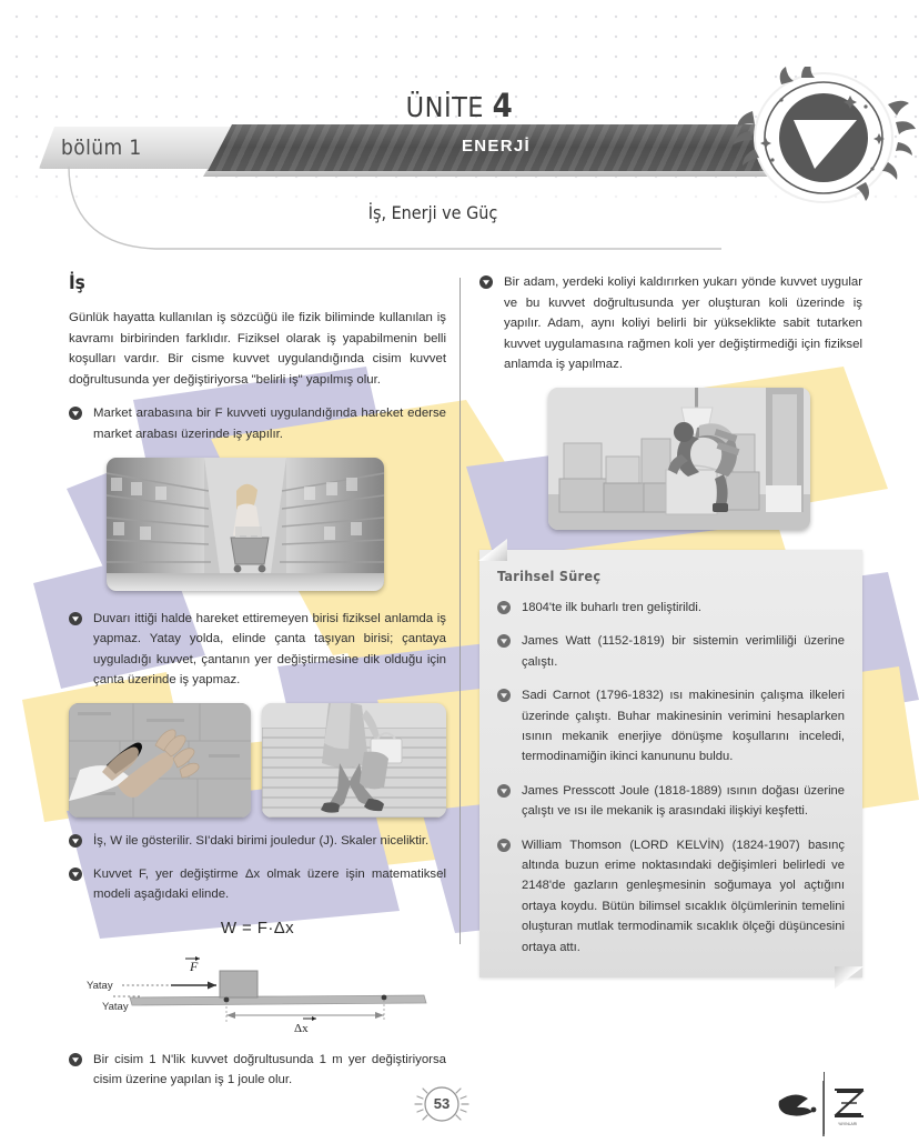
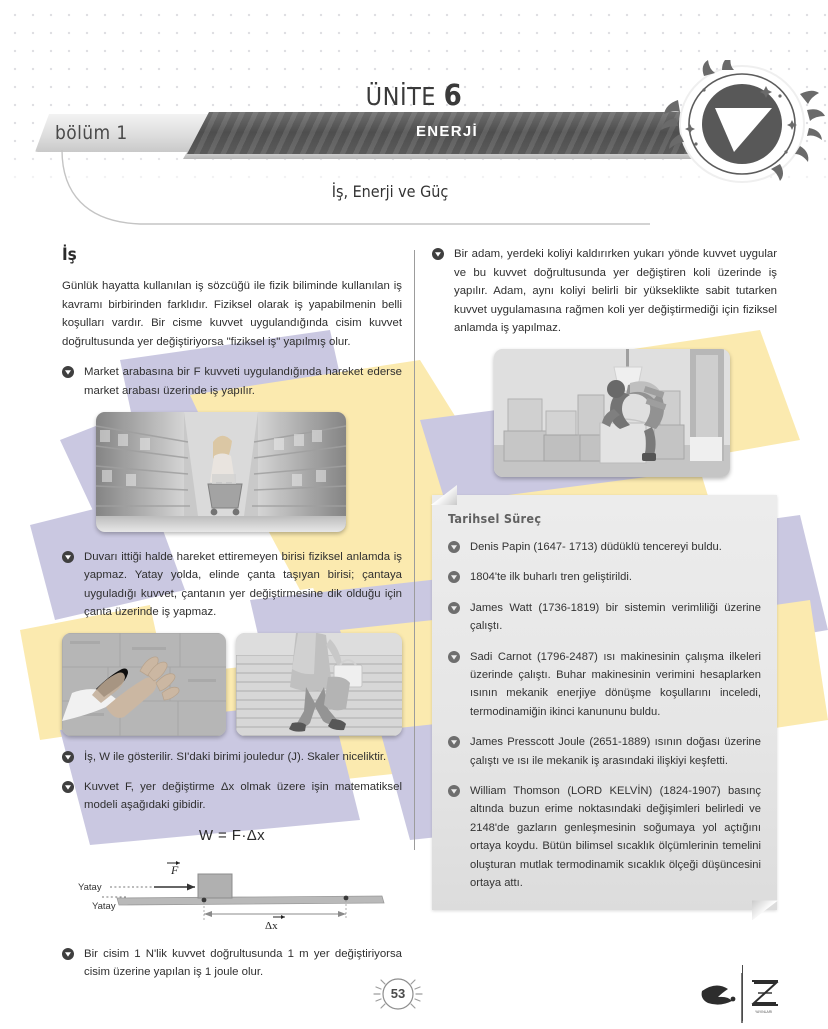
- ÜNİTE 4
+ ÜNİTE 6
  bölüm 1
  ENERJİ
  İş, Enerji ve Güç
  İş
- Günlük hayatta kullanılan iş sözcüğü ile fizik biliminde kullanılan iş kavramı birbirinden farklıdır. Fiziksel olarak iş yapabilmenin belli koşulları vardır. Bir cisme kuvvet uygulandığında cisim kuvvet doğrultusunda yer değiştiriyorsa "belirli iş" yapılmış olur.
+ Günlük hayatta kullanılan iş sözcüğü ile fizik biliminde kullanılan iş kavramı birbirinden farklıdır. Fiziksel olarak iş yapabilmenin belli koşulları vardır. Bir cisme kuvvet uygulandığında cisim kuvvet doğrultusunda yer değiştiriyorsa "fiziksel iş" yapılmış olur.
  Market arabasına bir F kuvveti uygulandığında hareket ederse market arabası üzerinde iş yapılır.
  Duvarı ittiği halde hareket ettiremeyen birisi fiziksel anlamda iş yapmaz. Yatay yolda, elinde çanta taşıyan birisi; çantaya uyguladığı kuvvet, çantanın yer değiştirmesine dik olduğu için çanta üzerinde iş yapmaz.
  İş, W ile gösterilir. SI'daki birimi jouledur (J). Skaler niceliktir.
- Kuvvet F, yer değiştirme Δx olmak üzere işin matematiksel modeli aşağıdaki elinde.
+ Kuvvet F, yer değiştirme Δx olmak üzere işin matematiksel modeli aşağıdaki gibidir.
  W = F·Δx
  F
  Yatay
  Yatay
  Δx
  Bir cisim 1 N'lik kuvvet doğrultusunda 1 m yer değiştiriyorsa cisim üzerine yapılan iş 1 joule olur.
- Bir adam, yerdeki koliyi kaldırırken yukarı yönde kuvvet uygular ve bu kuvvet doğrultusunda yer oluşturan koli üzerinde iş yapılır. Adam, aynı koliyi belirli bir yükseklikte sabit tutarken kuvvet uygulamasına rağmen koli yer değiştirmediği için fiziksel anlamda iş yapılmaz.
+ Bir adam, yerdeki koliyi kaldırırken yukarı yönde kuvvet uygular ve bu kuvvet doğrultusunda yer değiştiren koli üzerinde iş yapılır. Adam, aynı koliyi belirli bir yükseklikte sabit tutarken kuvvet uygulamasına rağmen koli yer değiştirmediği için fiziksel anlamda iş yapılmaz.
  Tarihsel Süreç
+ Denis Papin (1647- 1713) düdüklü tencereyi buldu.
  1804'te ilk buharlı tren geliştirildi.
- James Watt (1152-1819) bir sistemin verimliliği üzerine çalıştı.
+ James Watt (1736-1819) bir sistemin verimliliği üzerine çalıştı.
- Sadi Carnot (1796-1832) ısı makinesinin çalışma ilkeleri üzerinde çalıştı. Buhar makinesinin verimini hesaplarken ısının mekanik enerjiye dönüşme koşullarını inceledi, termodinamiğin ikinci kanununu buldu.
+ Sadi Carnot (1796-2487) ısı makinesinin çalışma ilkeleri üzerinde çalıştı. Buhar makinesinin verimini hesaplarken ısının mekanik enerjiye dönüşme koşullarını inceledi, termodinamiğin ikinci kanununu buldu.
- James Presscott Joule (1818-1889) ısının doğası üzerine çalıştı ve ısı ile mekanik iş arasındaki ilişkiyi keşfetti.
+ James Presscott Joule (2651-1889) ısının doğası üzerine çalıştı ve ısı ile mekanik iş arasındaki ilişkiyi keşfetti.
  William Thomson (LORD KELVİN) (1824-1907) basınç altında buzun erime noktasındaki değişimleri belirledi ve 2148'de gazların genleşmesinin soğumaya yol açtığını ortaya koydu. Bütün bilimsel sıcaklık ölçümlerinin temelini oluşturan mutlak termodinamik sıcaklık ölçeği düşüncesini ortaya attı.
  53
